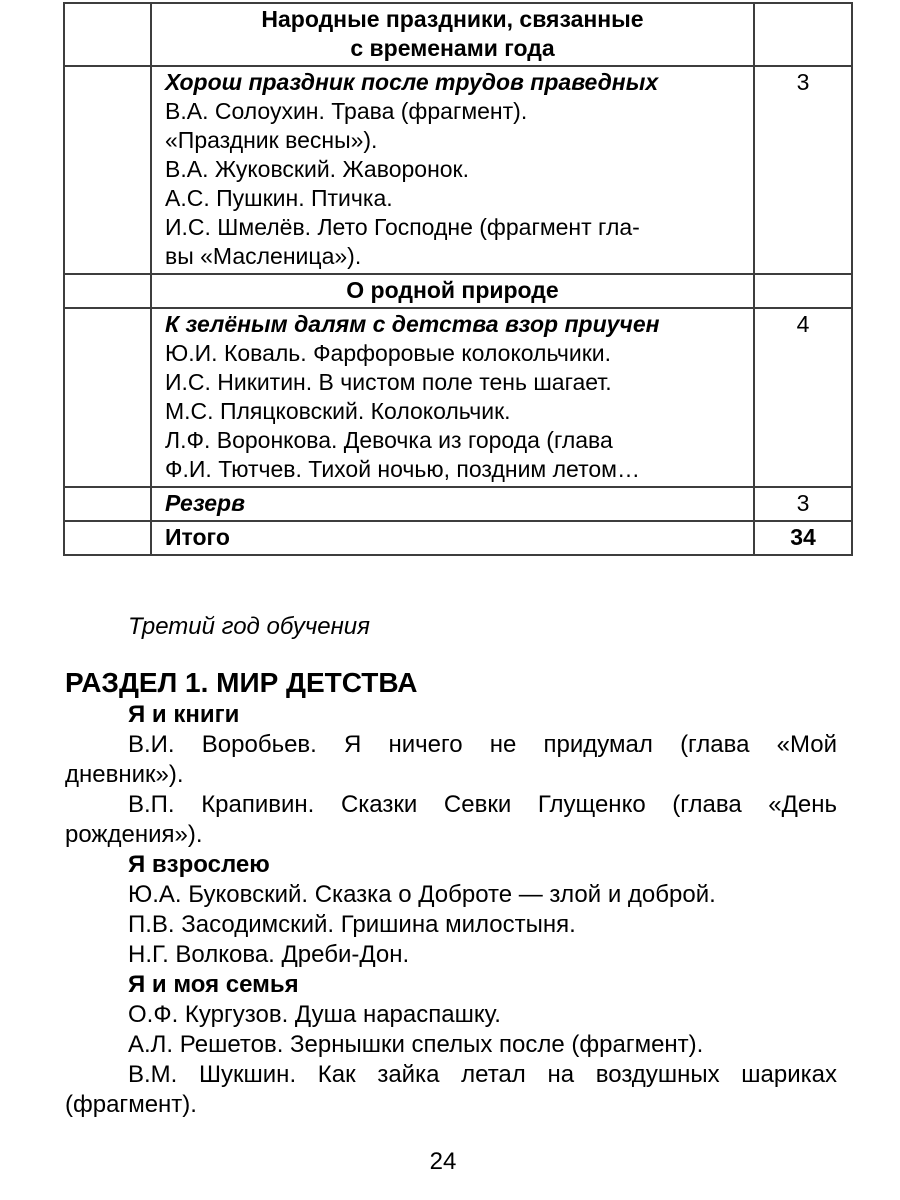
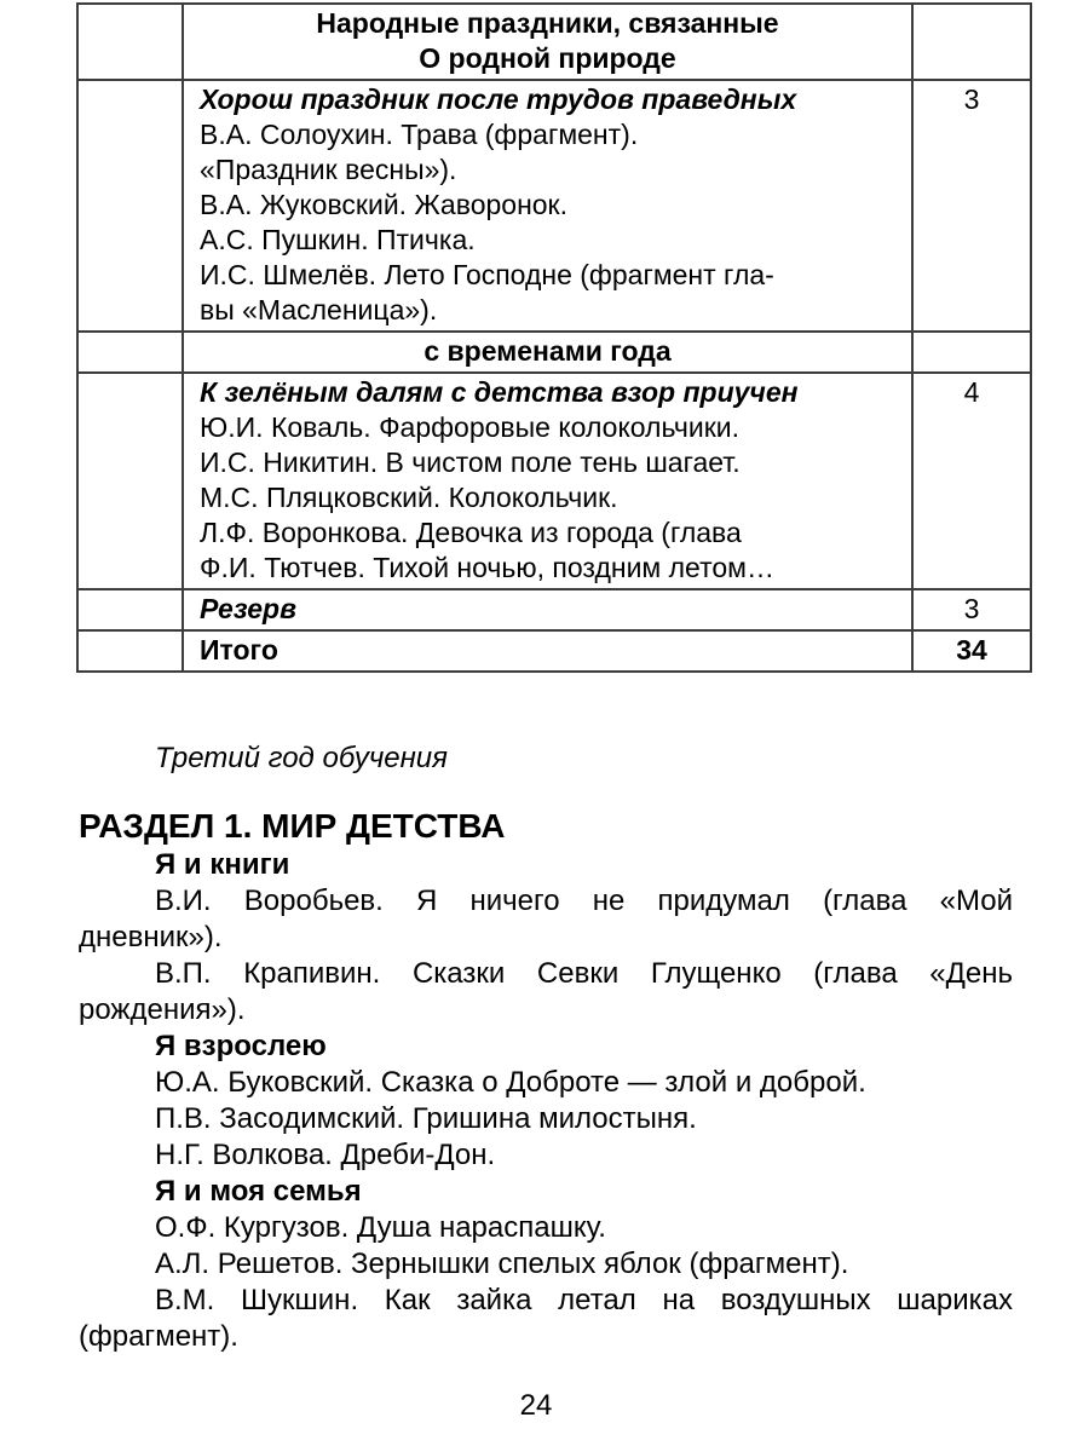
- 	Народные праздники, связанныес временами года
+ 	Народные праздники, связанныеО родной природе
  	Хорош праздник после трудов праведных В.А. Солоухин. Трава (фрагмент).«Праздник весны»).В.А. Жуковский. Жаворонок.А.С. Пушкин. Птичка.И.С. Шмелёв. Лето Господне (фрагмент гла-вы «Масленица»).	3
- 	О родной природе
+ 	с временами года
  	К зелёным далям с детства взор приучен Ю.И. Коваль. Фарфоровые колокольчики.И.С. Никитин. В чистом поле тень шагает.М.С. Пляцковский. Колокольчик.Л.Ф. Воронкова. Девочка из города (главаФ.И. Тютчев. Тихой ночью, поздним летом…	4
  	Резерв	3
  	Итого	34
  Третий год обучения
  РАЗДЕЛ 1. МИР ДЕТСТВА
  Я и книги
  В.И. Воробьев. Я ничего не придумал (глава «Мой
  дневник»).
  В.П. Крапивин. Сказки Севки Глущенко (глава «День
  рождения»).
  Я взрослею
  Ю.А. Буковский. Сказка о Доброте — злой и доброй.
  П.В. Засодимский. Гришина милостыня.
  Н.Г. Волкова. Дреби-Дон.
  Я и моя семья
  О.Ф. Кургузов. Душа нараспашку.
- А.Л. Решетов. Зернышки спелых после (фрагмент).
+ А.Л. Решетов. Зернышки спелых яблок (фрагмент).
  В.М. Шукшин. Как зайка летал на воздушных шариках
  (фрагмент).
  24
